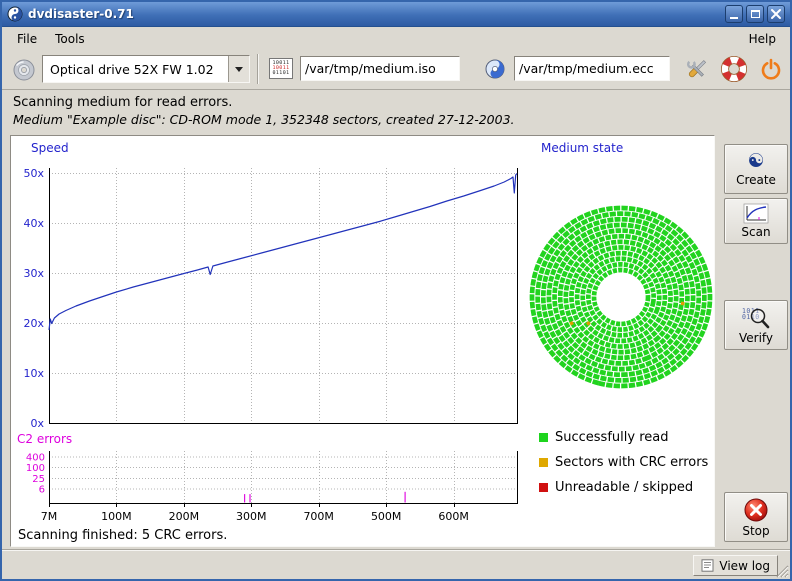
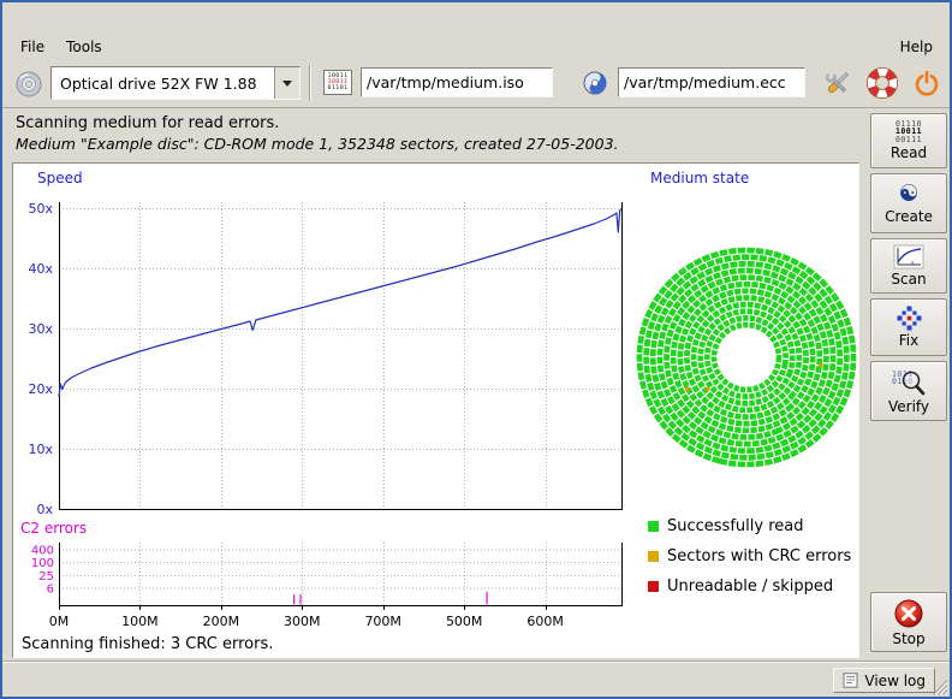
- dvdisaster-0.71
  File
  Tools
  Help
- Optical drive 52X FW 1.02
+ Optical drive 52X FW 1.88
  /var/tmp/medium.iso
  /var/tmp/medium.ecc
  Scanning medium for read errors.
- Medium "Example disc": CD-ROM mode 1, 352348 sectors, created 27-12-2003.
+ Medium "Example disc": CD-ROM mode 1, 352348 sectors, created 27-05-2003.
  Speed
  0x
  10x
  20x
  30x
  40x
  50x
  C2 errors
- 7M
+ 0M
  100M
  200M
  300M
  700M
  500M
  600M
  6
  25
  100
  400
  Medium state
  Successfully read
  Sectors with CRC errors
  Unreadable / skipped
- Scanning finished: 5 CRC errors.
+ Scanning finished: 3 CRC errors.
+ 01110
+ 10011
+ 00111
+ Read
  ☯
  Create
  Scan
+ Fix
  1011
  0110
  Verify
  Stop
  View log
